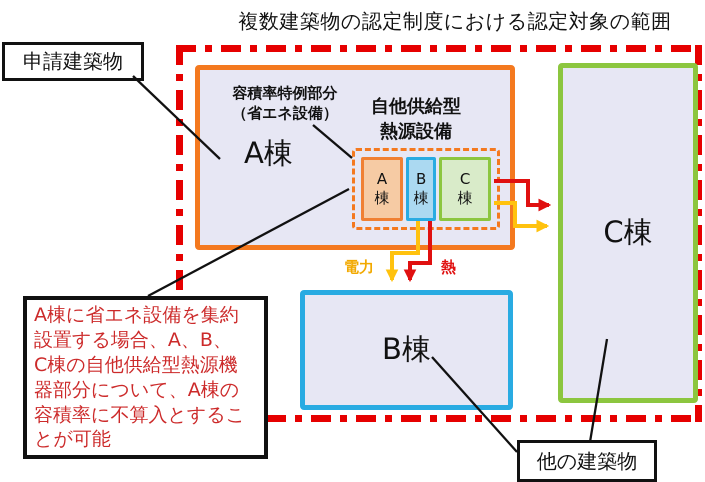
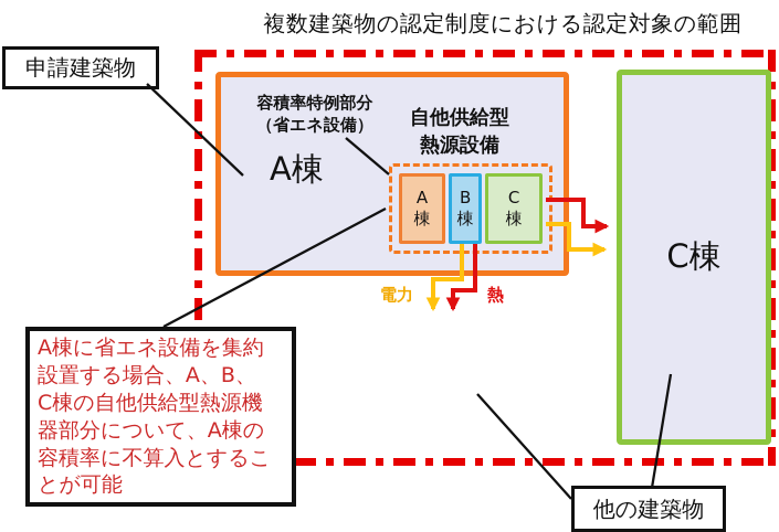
  複数建築物の認定制度における認定対象の範囲
  容積率特例部分
  （省エネ設備）
  自他供給型
  熱源設備
  A棟
  A
  棟
  B
  棟
  C
  棟
  C棟
- B棟
  申請建築物
  他の建築物
  A棟に省エネ設備を集約
  設置する場合、A、B、
  C棟の自他供給型熱源機
  器部分について、A棟の
  容積率に不算入とするこ
  とが可能
  電力
  熱
